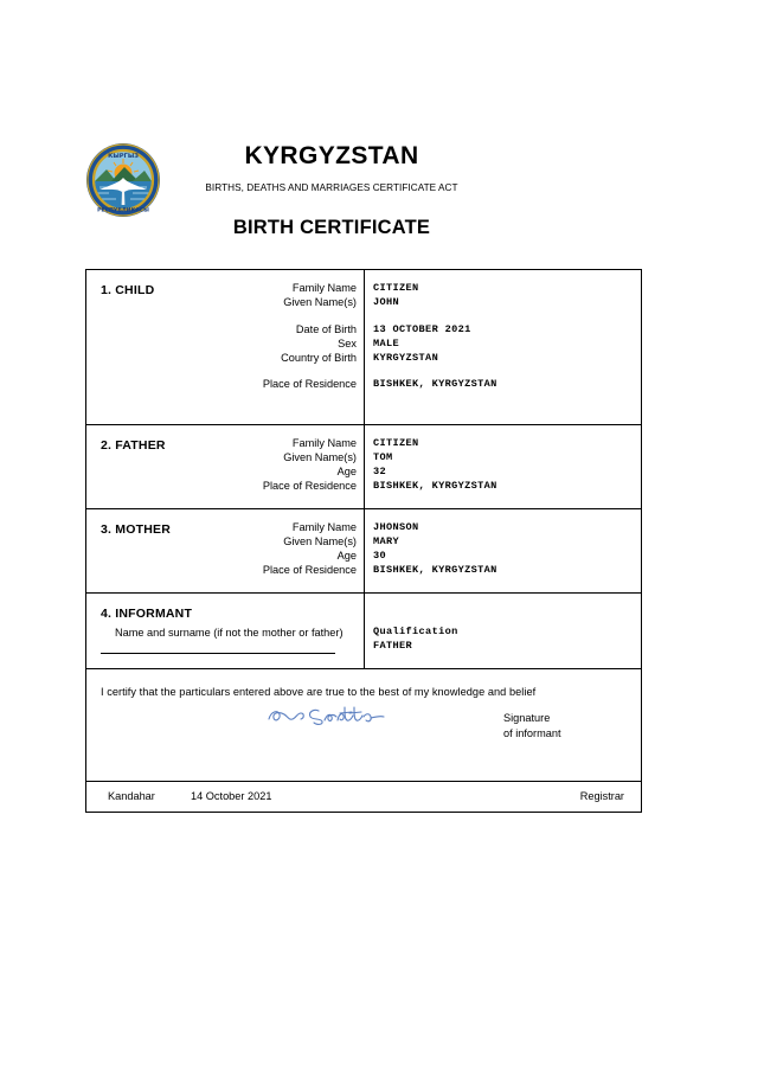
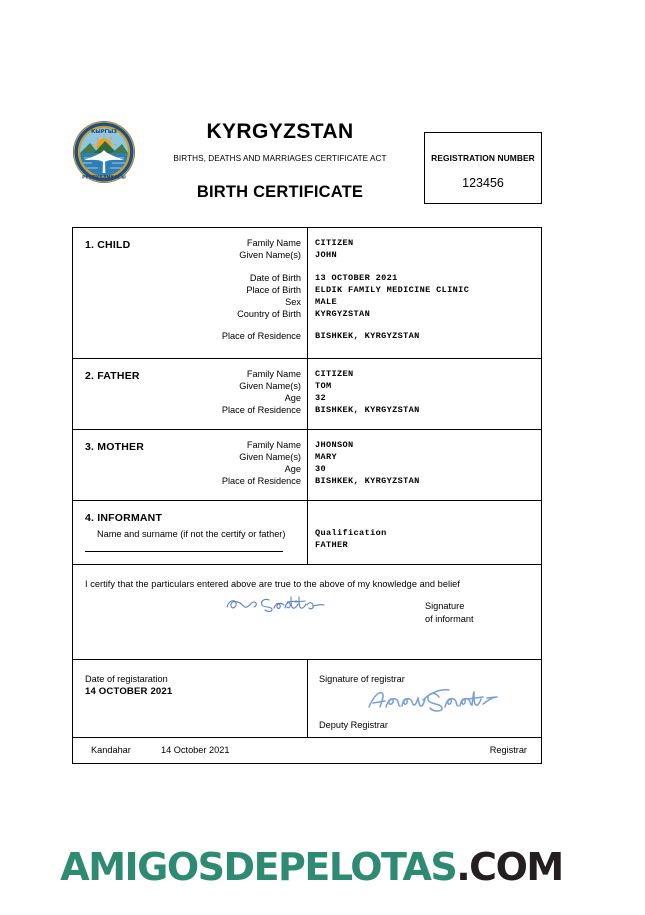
  KYRGYZSTAN
  BIRTHS, DEATHS AND MARRIAGES CERTIFICATE ACT
  BIRTH CERTIFICATE
+ REGISTRATION NUMBER
+ 123456
  1. CHILD
  Family Name
  CITIZEN
  Given Name(s)
  JOHN
  Date of Birth
  13 OCTOBER 2021
+ Place of Birth
+ ELDIK FAMILY MEDICINE CLINIC
  Sex
  MALE
  Country of Birth
  KYRGYZSTAN
  Place of Residence
  BISHKEK, KYRGYZSTAN
  2. FATHER
  Family Name
  CITIZEN
  Given Name(s)
  TOM
  Age
  32
  Place of Residence
  BISHKEK, KYRGYZSTAN
  3. MOTHER
  Family Name
  JHONSON
  Given Name(s)
  MARY
  Age
  30
  Place of Residence
  BISHKEK, KYRGYZSTAN
  4. INFORMANT
- Name and surname (if not the mother or father)
+ Name and surname (if not the certify or father)
  Qualification
  FATHER
- I certify that the particulars entered above are true to the best of my knowledge and belief
+ I certify that the particulars entered above are true to the above of my knowledge and belief
  Signature
  of informant
+ Date of registaration
+ 14 OCTOBER 2021
+ Signature of registrar
+ Deputy Registrar
  Kandahar
  14 October 2021
  Registrar
+ AMIGOSDEPELOTAS.COM
